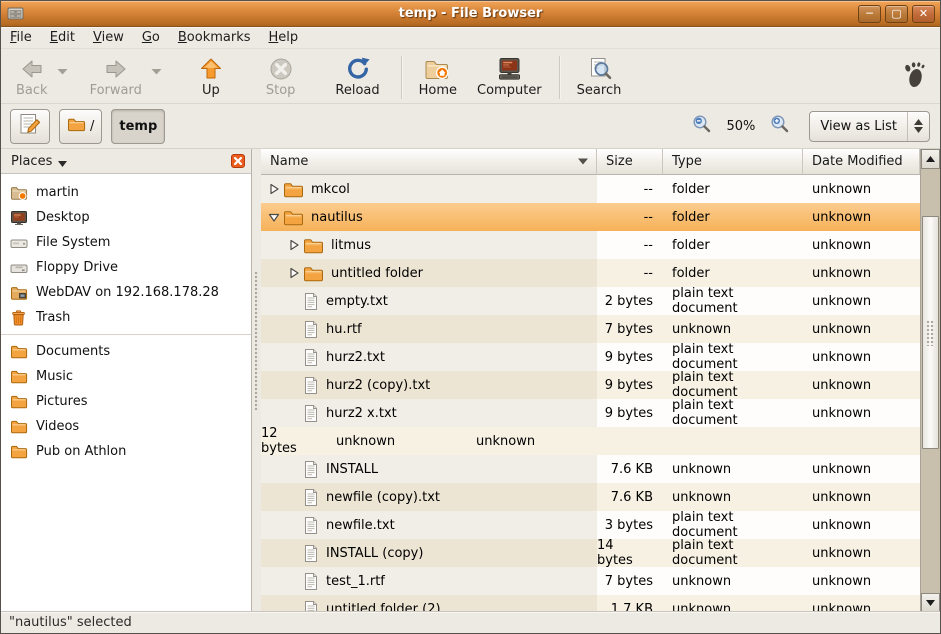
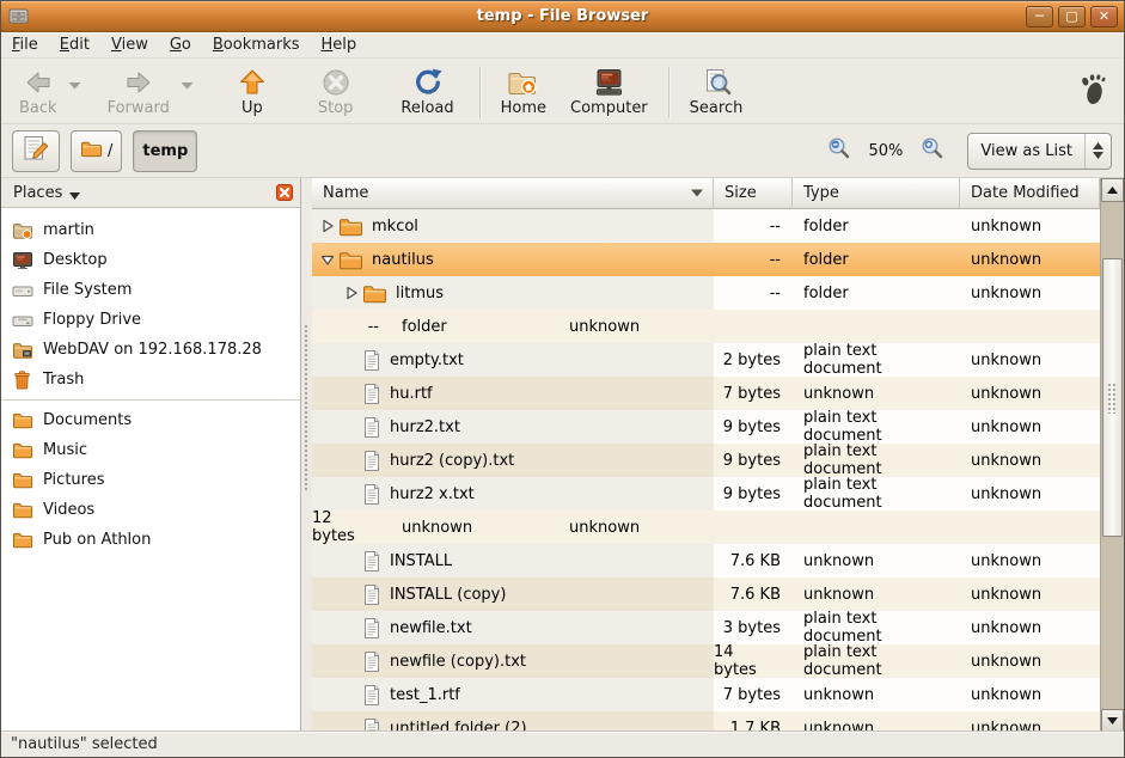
  temp - File Browser
  ─
  ▢
  ✕
  File
  Edit
  View
  Go
  Bookmarks
  Help
  Back
  Forward
  Up
  Stop
  Reload
  Home
  Computer
  Search
  /
  temp
  50%
  View as List
  Places
  martin
  Desktop
  File System
  Floppy Drive
  WebDAV on 192.168.178.28
  Trash
  Documents
  Music
  Pictures
  Videos
  Pub on Athlon
  Name
  Size
  Type
  Date Modified
  mkcol
  --
  folder
  unknown
  nautilus
  --
  folder
  unknown
  litmus
  --
  folder
  unknown
- untitled folder
  --
  folder
  unknown
  empty.txt
  2 bytes
  plain text document
  unknown
  hu.rtf
  7 bytes
  unknown
  unknown
  hurz2.txt
  9 bytes
  plain text document
  unknown
  hurz2 (copy).txt
  9 bytes
  plain text document
  unknown
  hurz2 x.txt
  9 bytes
  plain text document
  unknown
  12 bytes
  unknown
  unknown
  INSTALL
  7.6 KB
  unknown
  unknown
- newfile (copy).txt
+ INSTALL (copy)
  7.6 KB
  unknown
  unknown
  newfile.txt
  3 bytes
  plain text document
  unknown
- INSTALL (copy)
+ newfile (copy).txt
  14 bytes
  plain text document
  unknown
  test_1.rtf
  7 bytes
  unknown
  unknown
  untitled folder (2)
  1.7 KB
  unknown
  unknown
  "nautilus" selected
